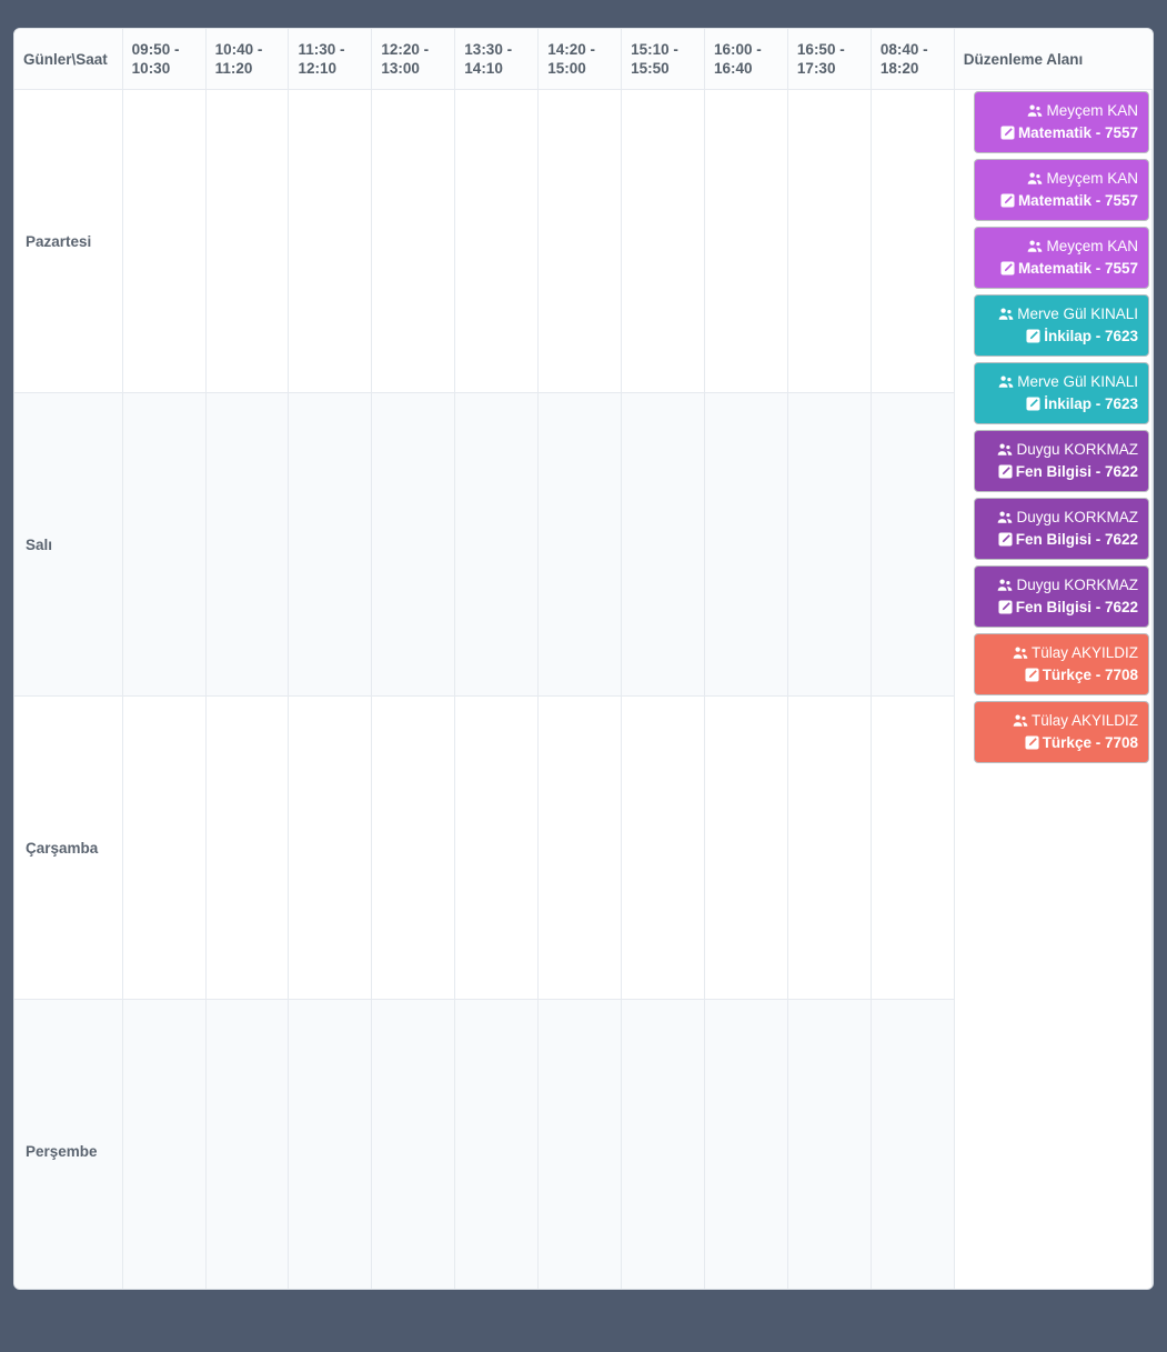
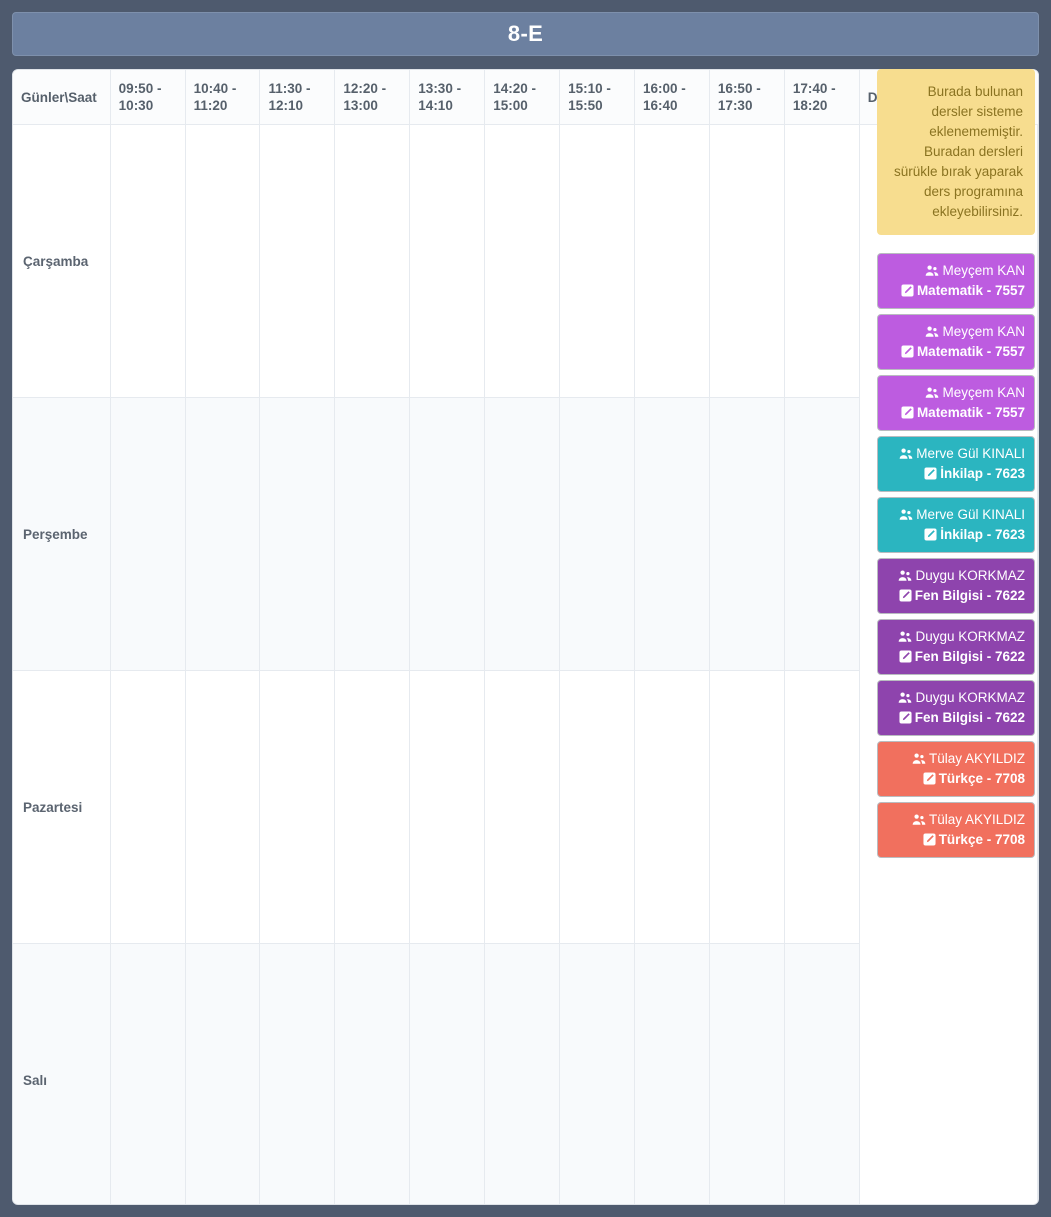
+ 8-E
- Günler\Saat	09:50 - 10:30	10:40 - 11:20	11:30 - 12:10	12:20 - 13:00	13:30 - 14:10	14:20 - 15:00	15:10 - 15:50	16:00 - 16:40	16:50 - 17:30	08:40 - 18:20	Düzenleme Alanı
+ Günler\Saat	09:50 - 10:30	10:40 - 11:20	11:30 - 12:10	12:20 - 13:00	13:30 - 14:10	14:20 - 15:00	15:10 - 15:50	16:00 - 16:40	16:50 - 17:30	17:40 - 18:20	D
- Pazartesi
+ Çarşamba
- Salı
+ Perşembe
- Çarşamba
+ Pazartesi
- Perşembe
+ Salı
+ Burada bulunan dersler sisteme eklenememiştir. Buradan dersleri sürükle bırak yaparak ders programına ekleyebilirsiniz.
  Meyçem KAN
  Matematik - 7557
  Meyçem KAN
  Matematik - 7557
  Meyçem KAN
  Matematik - 7557
  Merve Gül KINALI
  İnkilap - 7623
  Merve Gül KINALI
  İnkilap - 7623
  Duygu KORKMAZ
  Fen Bilgisi - 7622
  Duygu KORKMAZ
  Fen Bilgisi - 7622
  Duygu KORKMAZ
  Fen Bilgisi - 7622
  Tülay AKYILDIZ
  Türkçe - 7708
  Tülay AKYILDIZ
  Türkçe - 7708
